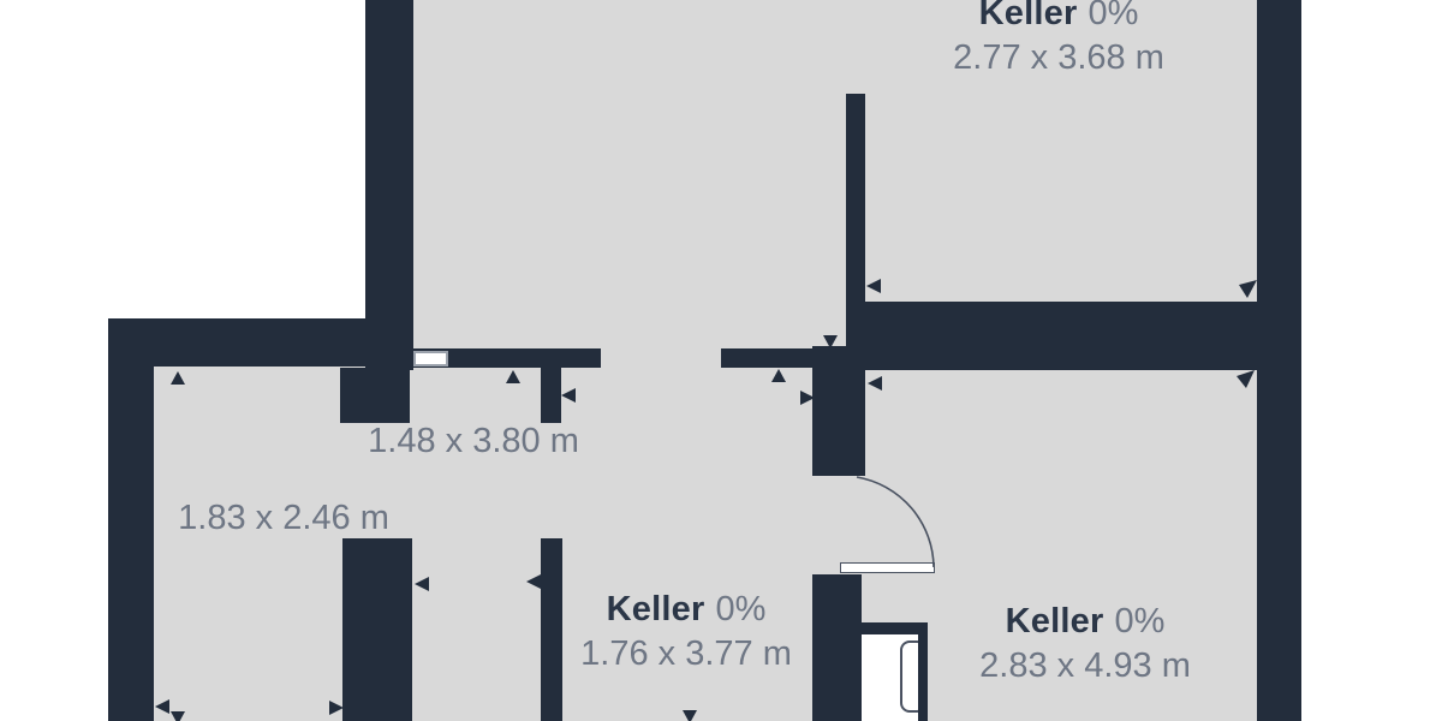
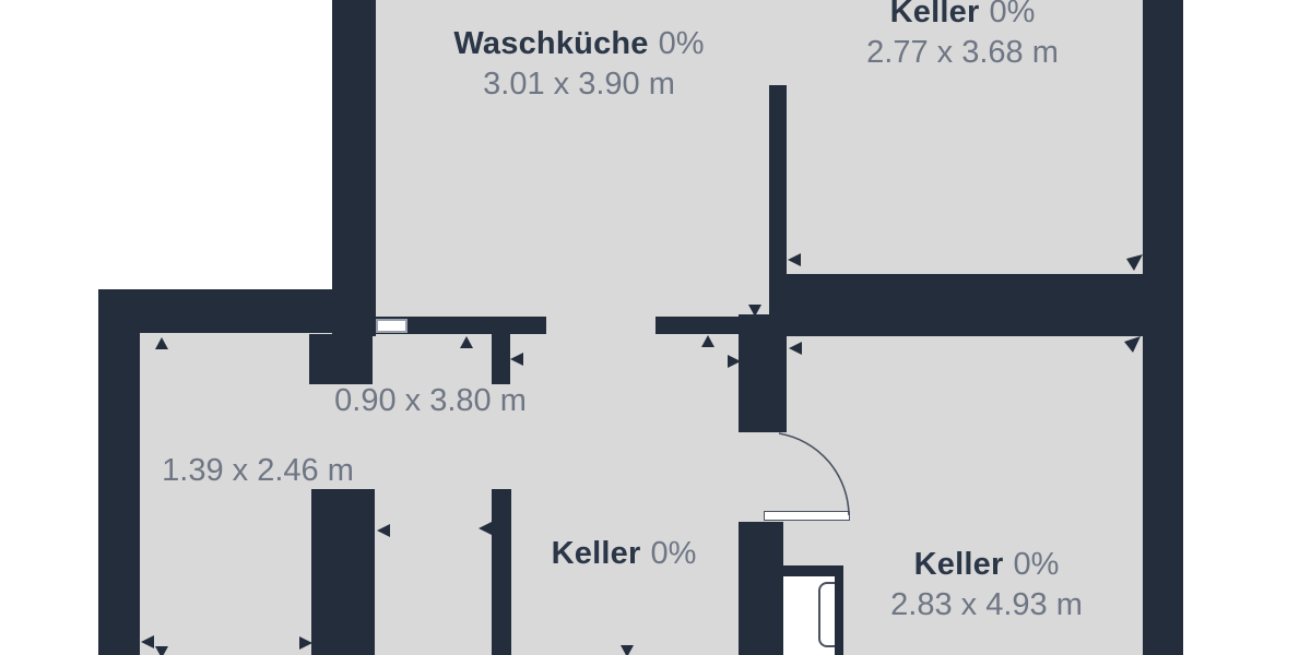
+ Waschküche 0%
+ 3.01 x 3.90 m
  Keller 0%
  2.77 x 3.68 m
- 1.48 x 3.80 m
+ 0.90 x 3.80 m
- 1.83 x 2.46 m
+ 1.39 x 2.46 m
  Keller 0%
- 1.76 x 3.77 m
  Keller 0%
  2.83 x 4.93 m
